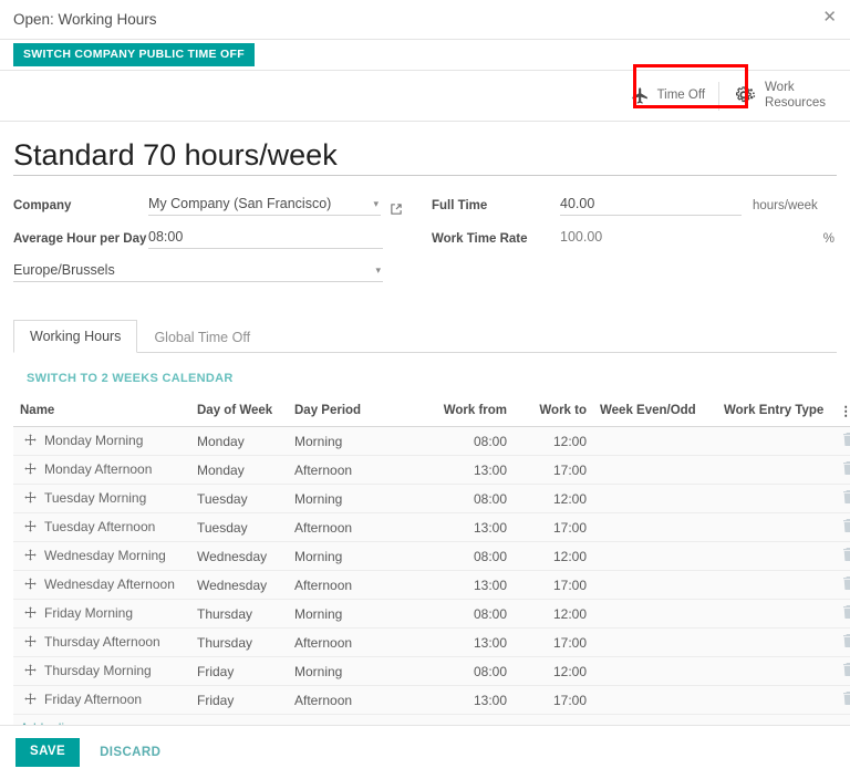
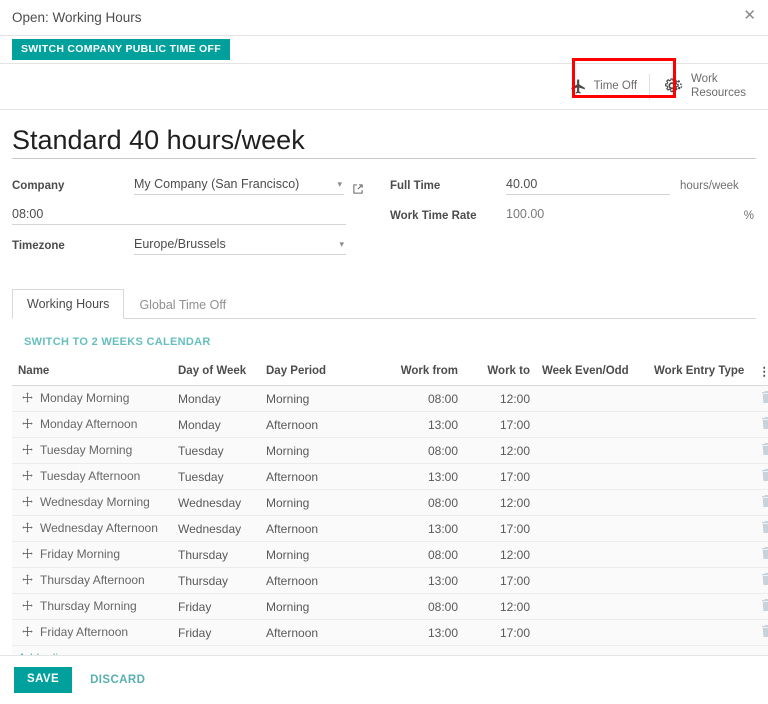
  Open: Working Hours
  ✕
  SWITCH COMPANY PUBLIC TIME OFF
  Time Off
  Work
  Resources
- Standard 70 hours/week
+ Standard 40 hours/week
  Company
  My Company (San Francisco)
  ▾
- Average Hour per Day
  08:00
+ Timezone
  Europe/Brussels
  ▾
  Full Time
  40.00
  hours/week
  Work Time Rate
  100.00
  %
  Working Hours
  Global Time Off
  SWITCH TO 2 WEEKS CALENDAR
  Name	Day of Week	Day Period	Work from	Work to	Week Even/Odd	Work Entry Type	⋮
  Monday Morning	Monday	Morning	08:00	12:00
  Monday Afternoon	Monday	Afternoon	13:00	17:00
  Tuesday Morning	Tuesday	Morning	08:00	12:00
  Tuesday Afternoon	Tuesday	Afternoon	13:00	17:00
  Wednesday Morning	Wednesday	Morning	08:00	12:00
  Wednesday Afternoon	Wednesday	Afternoon	13:00	17:00
  Friday Morning	Thursday	Morning	08:00	12:00
  Thursday Afternoon	Thursday	Afternoon	13:00	17:00
  Thursday Morning	Friday	Morning	08:00	12:00
  Friday Afternoon	Friday	Afternoon	13:00	17:00
  SAVE
  DISCARD
